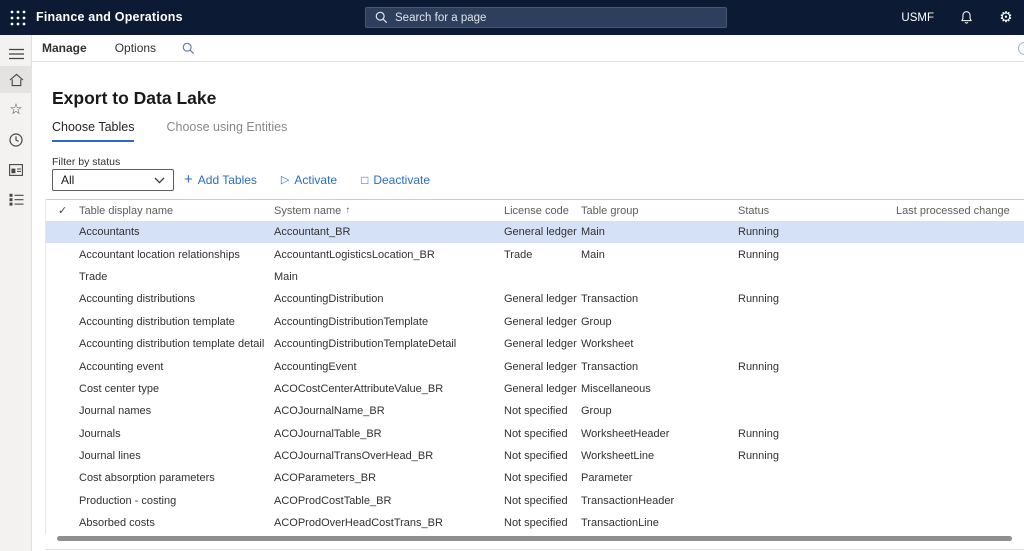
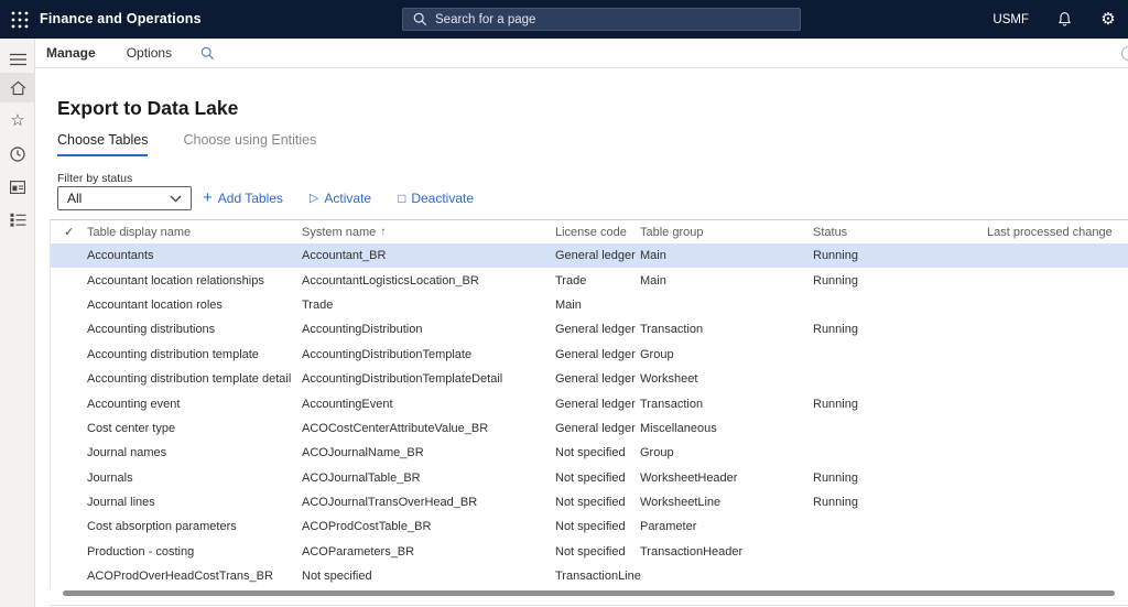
  Finance and Operations
  Search for a page
  USMF
  ⚙
  Manage
  Options
  ☆
  Export to Data Lake
  Choose Tables
  Choose using Entities
  Filter by status
  All
  +
  Add Tables
  ▷
  Activate
  □
  Deactivate
  ✓
  Table display name
  System name
  ↑
  License code
  Table group
  Status
  Last processed change
  Accountants
  Accountant_BR
  General ledger
  Main
  Running
  Accountant location relationships
  AccountantLogisticsLocation_BR
  Trade
  Main
  Running
+ Accountant location roles
  Trade
  Main
  Accounting distributions
  AccountingDistribution
  General ledger
  Transaction
  Running
  Accounting distribution template
  AccountingDistributionTemplate
  General ledger
  Group
  Accounting distribution template detail
  AccountingDistributionTemplateDetail
  General ledger
  Worksheet
  Accounting event
  AccountingEvent
  General ledger
  Transaction
  Running
  Cost center type
  ACOCostCenterAttributeValue_BR
  General ledger
  Miscellaneous
  Journal names
  ACOJournalName_BR
  Not specified
  Group
  Journals
  ACOJournalTable_BR
  Not specified
  WorksheetHeader
  Running
  Journal lines
  ACOJournalTransOverHead_BR
  Not specified
  WorksheetLine
  Running
  Cost absorption parameters
- ACOParameters_BR
+ ACOProdCostTable_BR
  Not specified
  Parameter
  Production - costing
- ACOProdCostTable_BR
+ ACOParameters_BR
  Not specified
  TransactionHeader
- Absorbed costs
  ACOProdOverHeadCostTrans_BR
  Not specified
  TransactionLine
